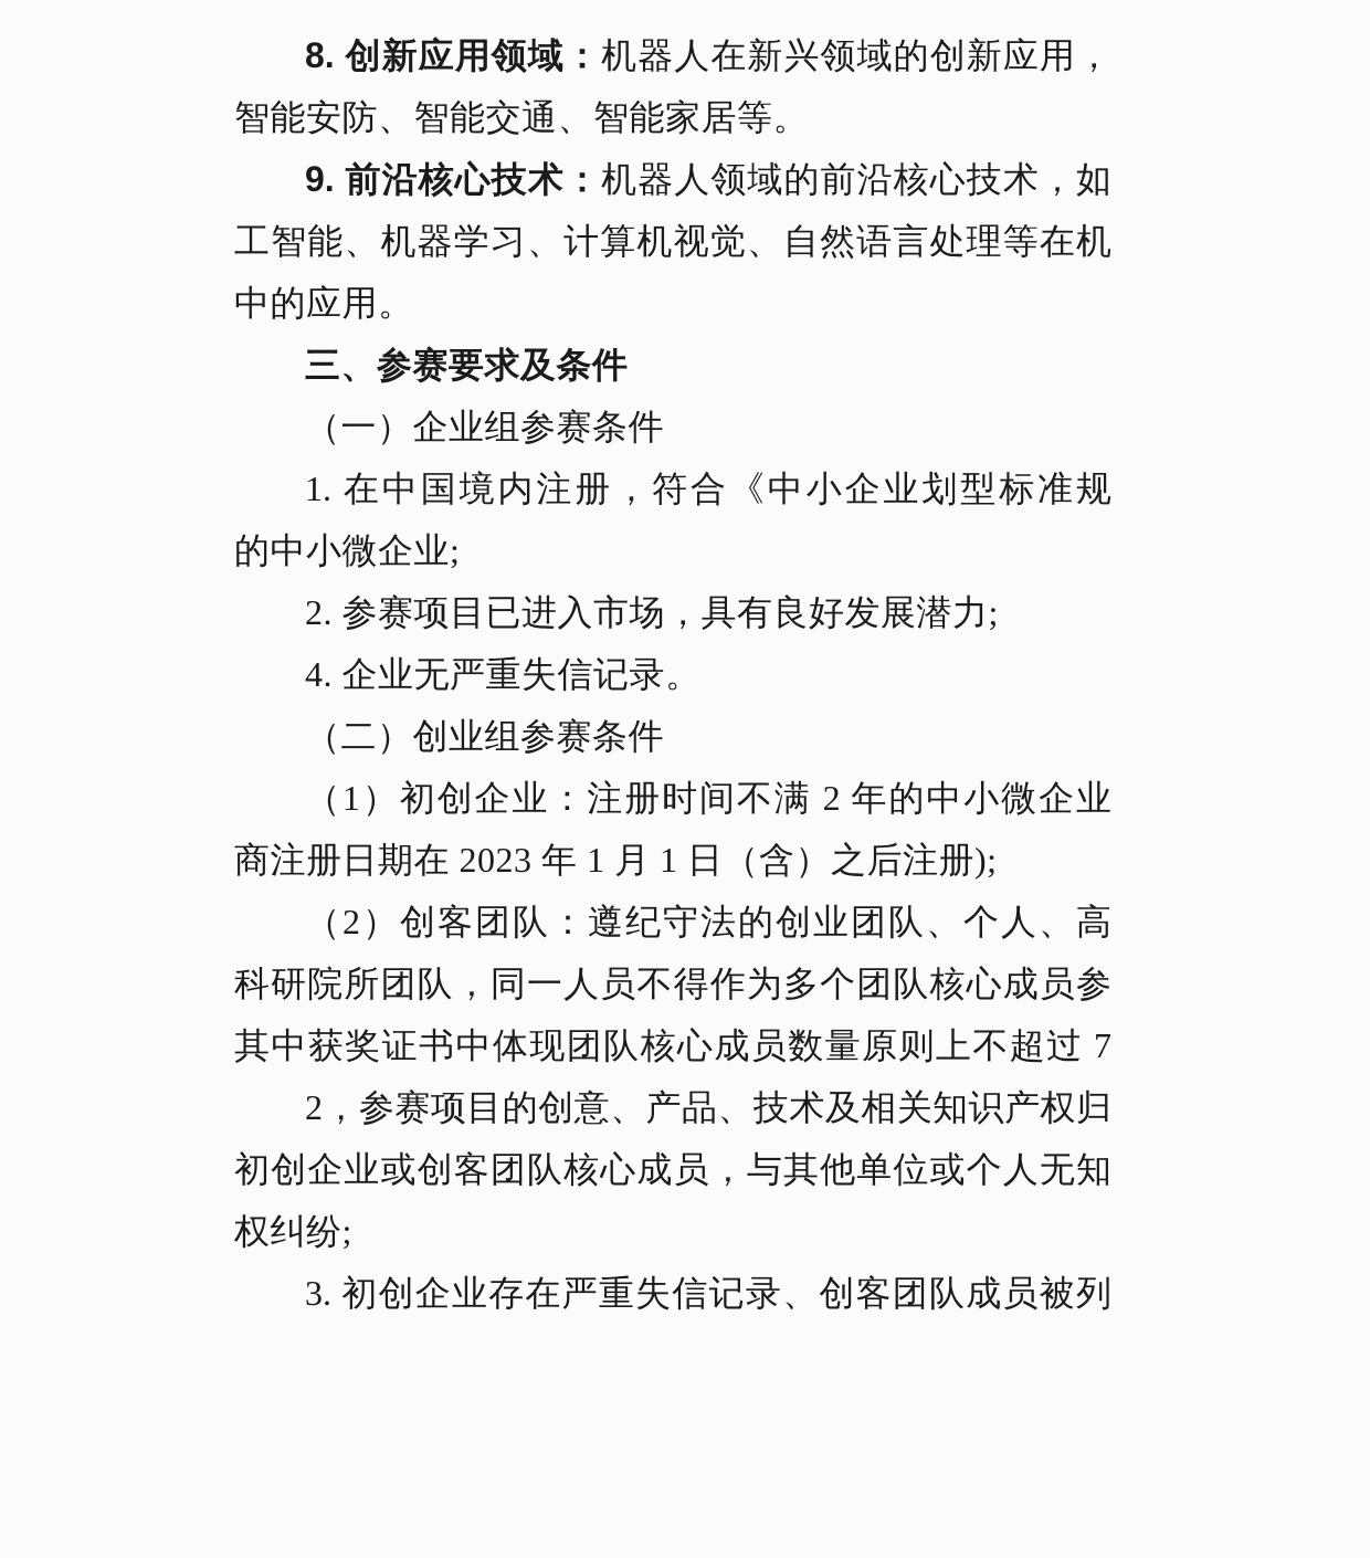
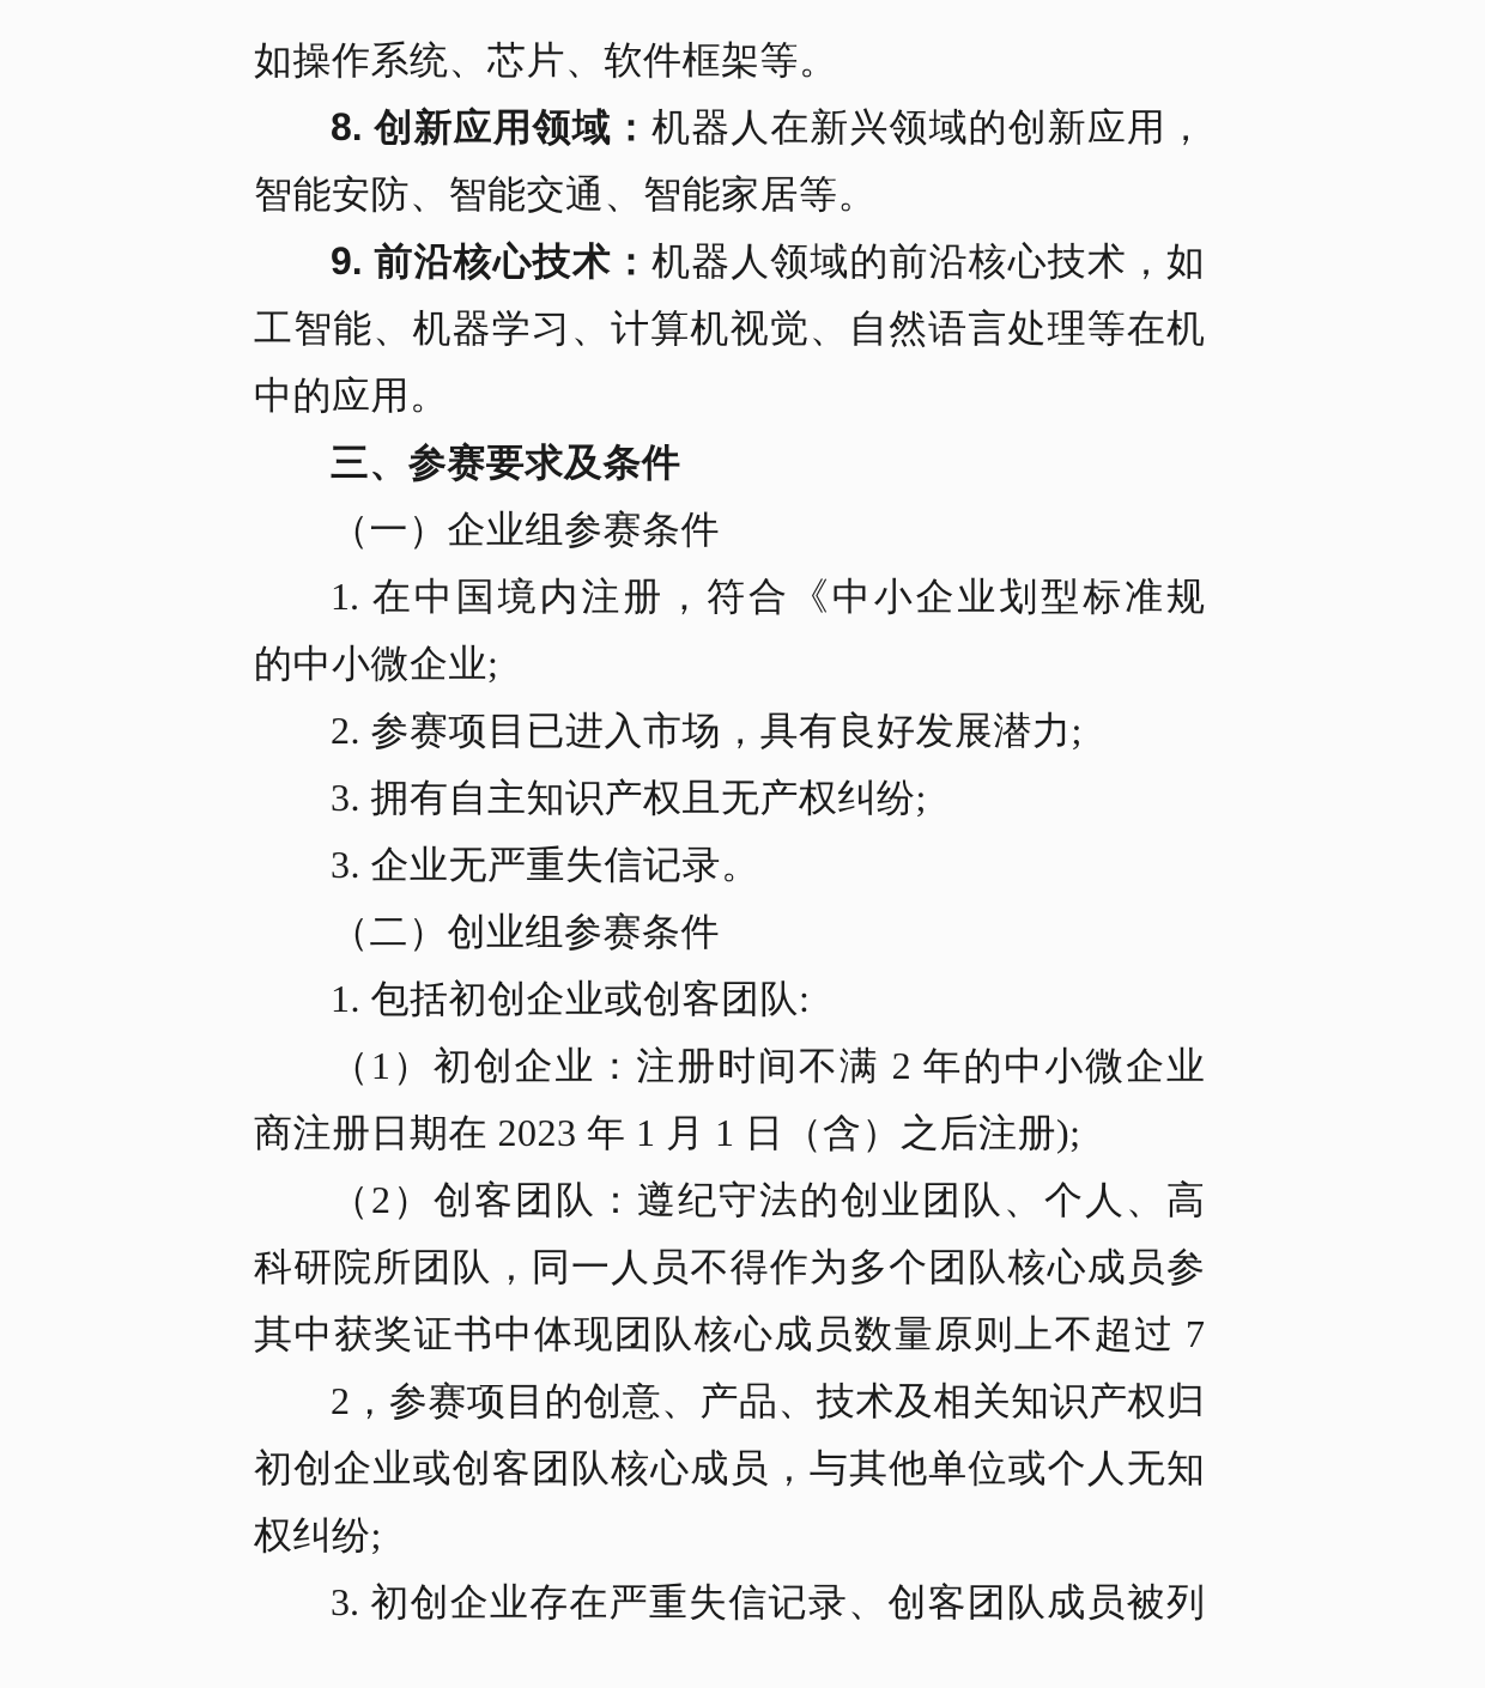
+ 如操作系统、芯片、软件框架等。
  8. 创新应用领域：机器人在新兴领域的创新应用，
  智能安防、智能交通、智能家居等。
  9. 前沿核心技术：机器人领域的前沿核心技术，如
  工智能、机器学习、计算机视觉、自然语言处理等在机
  中的应用。
  三、参赛要求及条件
  （一）企业组参赛条件
  1. 在中国境内注册，符合《中小企业划型标准规
  的中小微企业;
  2. 参赛项目已进入市场，具有良好发展潜力;
+ 3. 拥有自主知识产权且无产权纠纷;
- 4. 企业无严重失信记录。
+ 3. 企业无严重失信记录。
  （二）创业组参赛条件
+ 1. 包括初创企业或创客团队:
  （1）初创企业：注册时间不满 2 年的中小微企业
  商注册日期在 2023 年 1 月 1 日（含）之后注册);
  （2）创客团队：遵纪守法的创业团队、个人、高
  科研院所团队，同一人员不得作为多个团队核心成员参
  其中获奖证书中体现团队核心成员数量原则上不超过 7
  2，参赛项目的创意、产品、技术及相关知识产权归
  初创企业或创客团队核心成员，与其他单位或个人无知
  权纠纷;
  3. 初创企业存在严重失信记录、创客团队成员被列
